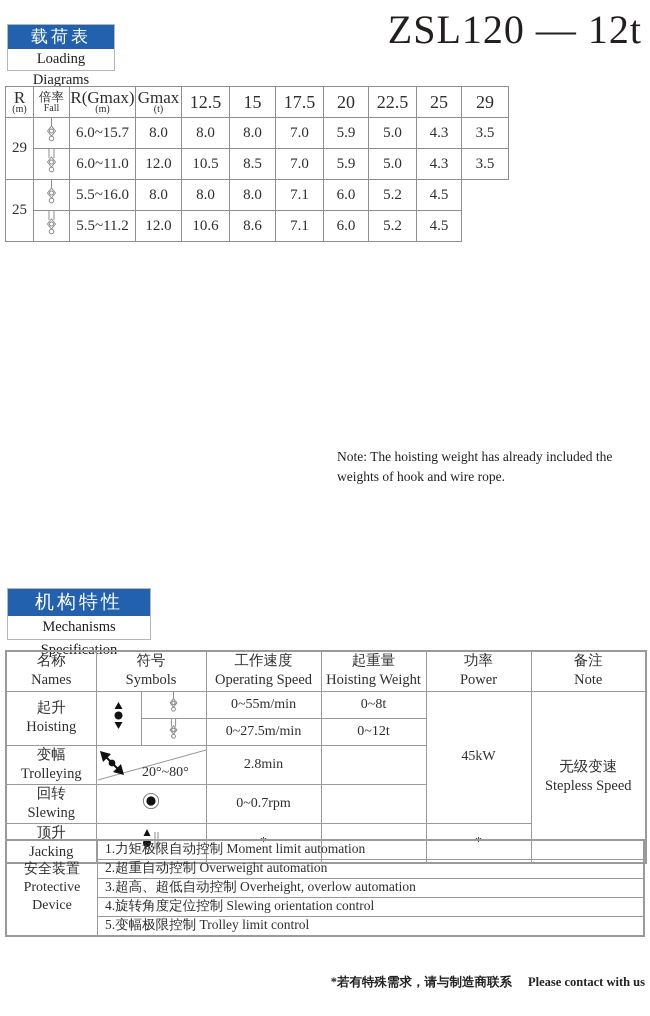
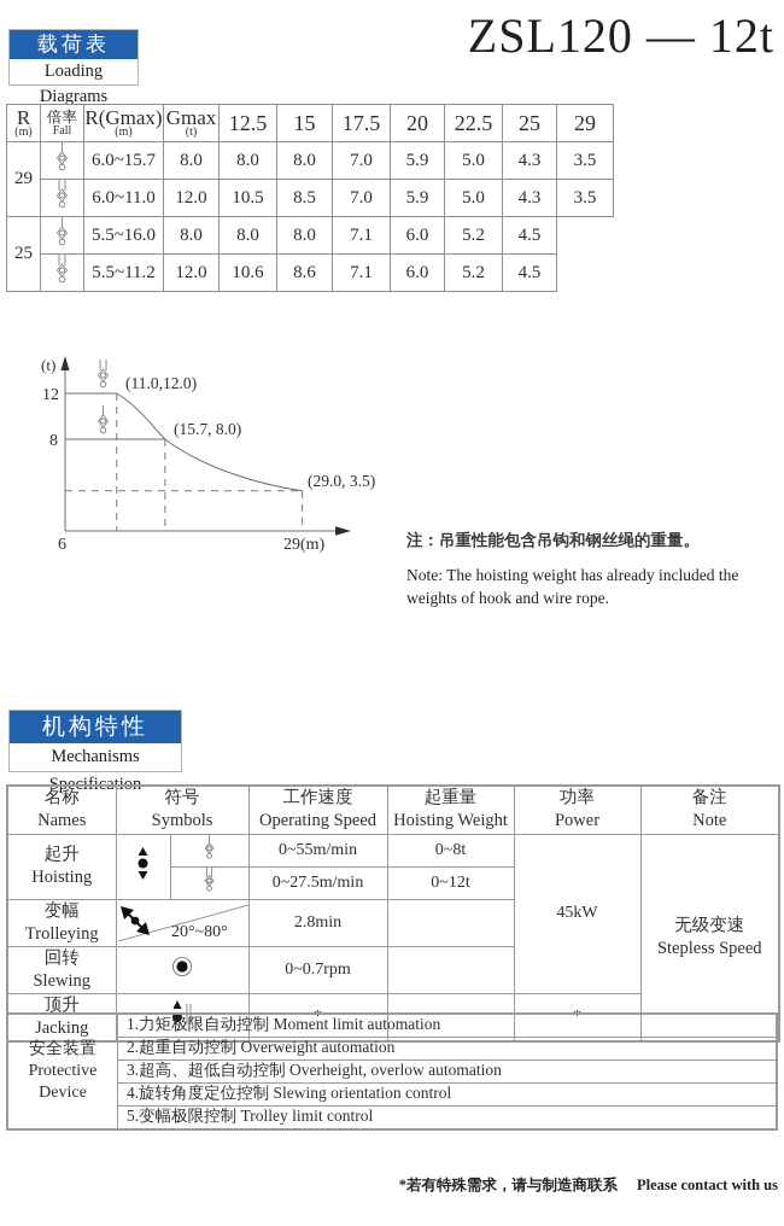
  载荷表
  Loading Diagrams
  ZSL120 — 12t
  R(m)	倍率Fall	R(Gmax)(m)	Gmax(t)	12.5	15	17.5	20	22.5	25	29
  29		6.0~15.7	8.0	8.0	8.0	7.0	5.9	5.0	4.3	3.5
  	6.0~11.0	12.0	10.5	8.5	7.0	5.9	5.0	4.3	3.5
  25		5.5~16.0	8.0	8.0	8.0	7.1	6.0	5.2	4.5
  	5.5~11.2	12.0	10.6	8.6	7.1	6.0	5.2	4.5
+ (t)
+ 12
+ 8
+ 6
+ 29(m)
+ (11.0,12.0)
+ (15.7, 8.0)
+ (29.0, 3.5)
+ 注：吊重性能包含吊钩和钢丝绳的重量。
  Note: The hoisting weight has already included the weights of hook and wire rope.
  机构特性
  Mechanisms Specification
  名称Names	符号Symbols	工作速度Operating Speed	起重量Hoisting Weight	功率Power	备注Note
  起升Hoisting			0~55m/min	0~8t	45kW	无级变速Stepless Speed
  	0~27.5m/min	0~12t
  变幅Trolleying	20°~80°	2.8min
  回转Slewing		0~0.7rpm
  顶升Jacking		*		*
  安全装置Protective Device	1.力矩极限自动控制 Moment limit automation
  2.超重自动控制 Overweight automation
  3.超高、超低自动控制 Overheight, overlow automation
  4.旋转角度定位控制 Slewing orientation control
  5.变幅极限控制 Trolley limit control
  *若有特殊需求，请与制造商联系 Please contact with us
